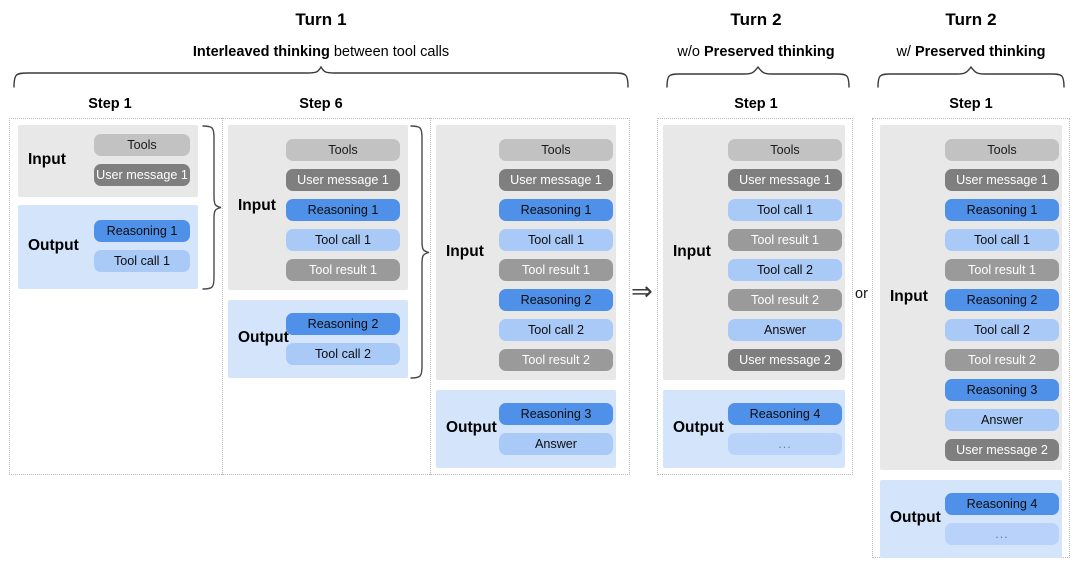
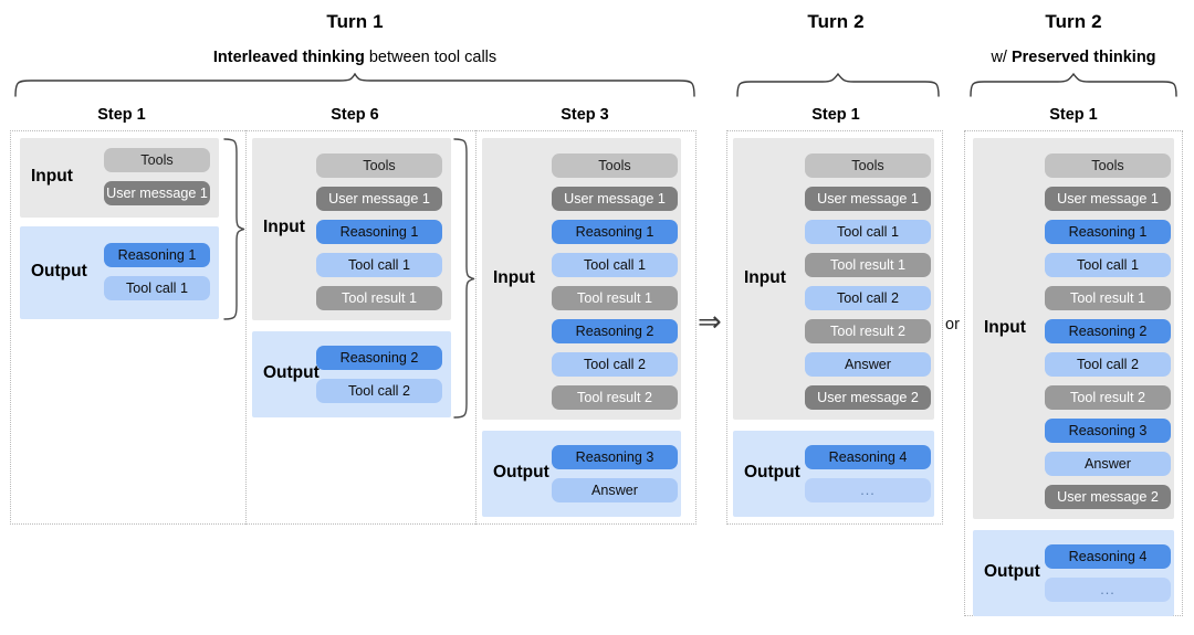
  Turn 1
  Interleaved thinking between tool calls
  Turn 2
- w/o Preserved thinking
  Turn 2
  w/ Preserved thinking
  Step 1
  Step 6
+ Step 3
  Step 1
  Step 1
  Input
  Tools
  User message 1
  Output
  Reasoning 1
  Tool call 1
  Input
  Tools
  User message 1
  Reasoning 1
  Tool call 1
  Tool result 1
  Output
  Reasoning 2
  Tool call 2
  Input
  Tools
  User message 1
  Reasoning 1
  Tool call 1
  Tool result 1
  Reasoning 2
  Tool call 2
  Tool result 2
  Output
  Reasoning 3
  Answer
  ⇒
  Input
  Tools
  User message 1
  Tool call 1
  Tool result 1
  Tool call 2
  Tool result 2
  Answer
  User message 2
  Output
  Reasoning 4
  ...
  or
  Input
  Tools
  User message 1
  Reasoning 1
  Tool call 1
  Tool result 1
  Reasoning 2
  Tool call 2
  Tool result 2
  Reasoning 3
  Answer
  User message 2
  Output
  Reasoning 4
  ...
